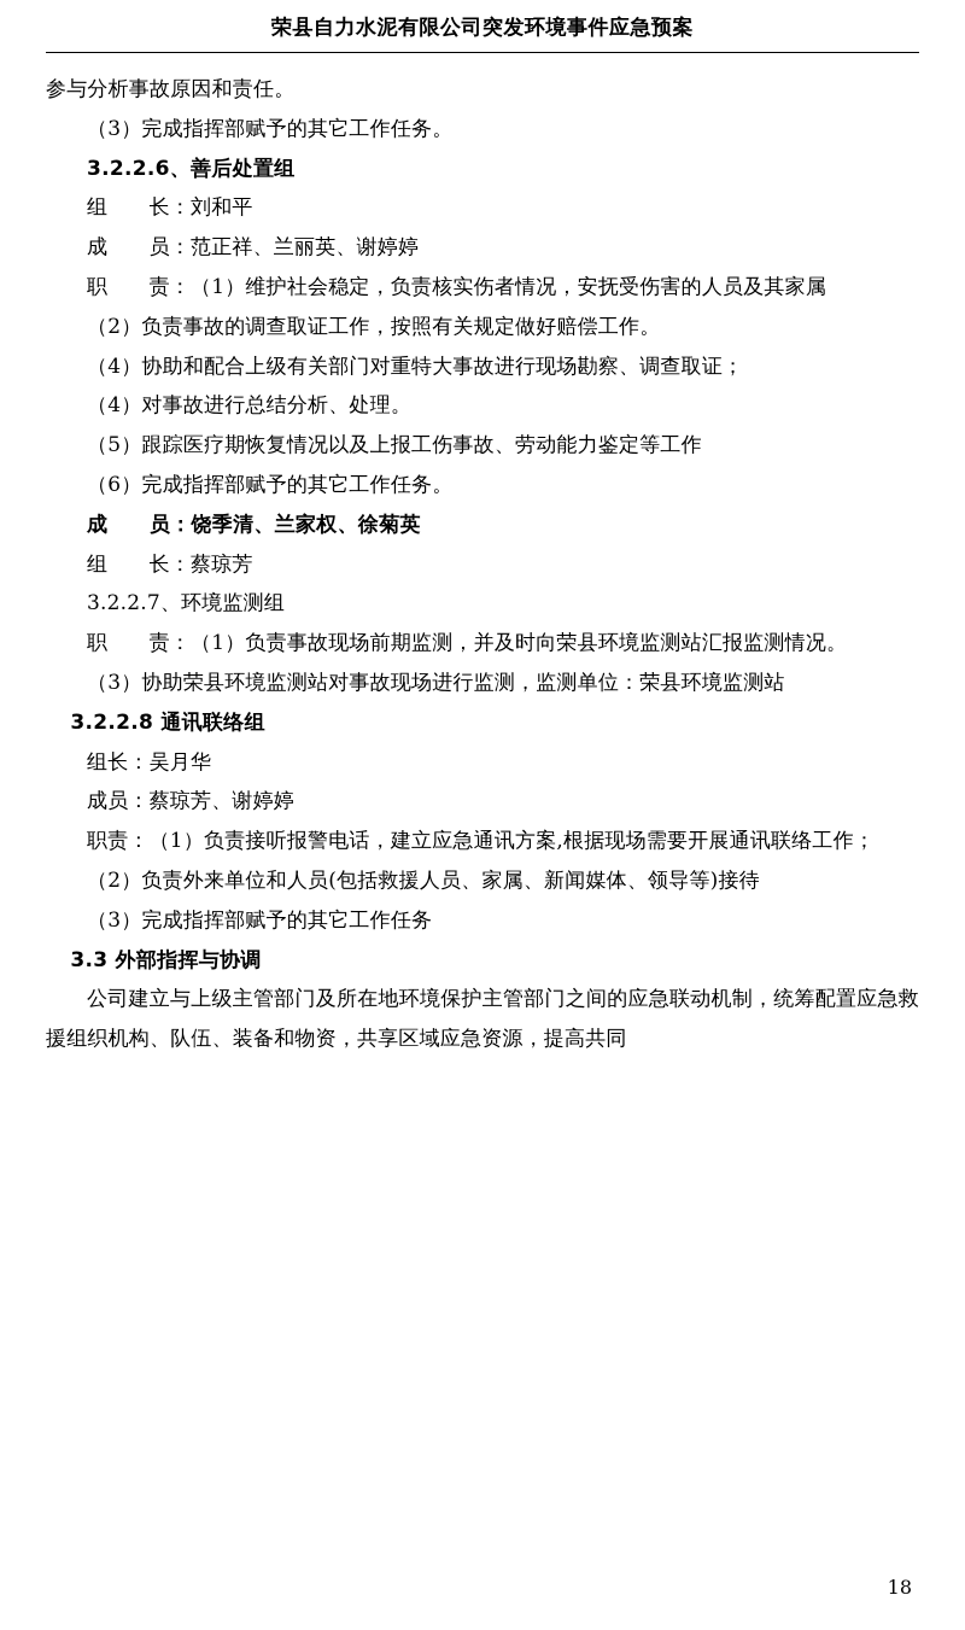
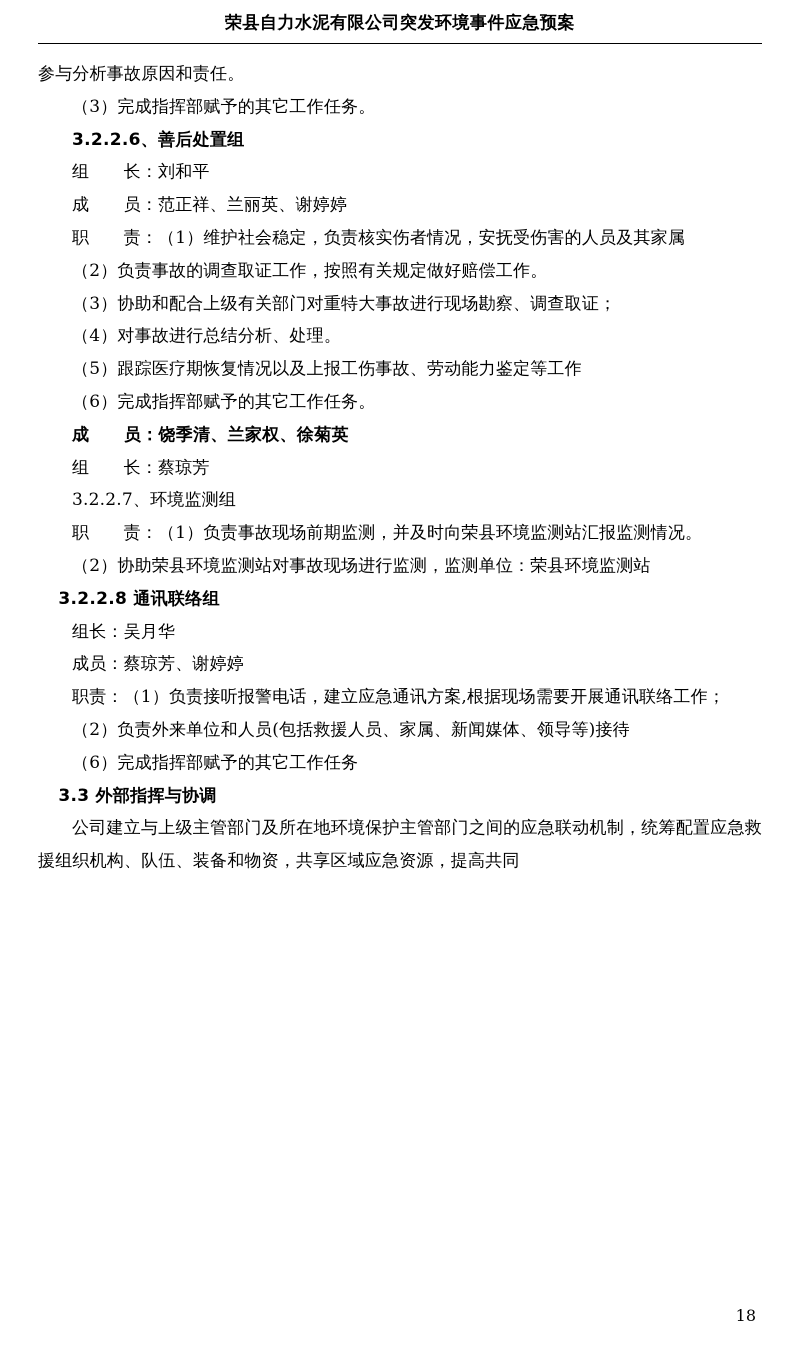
  荣县自力水泥有限公司突发环境事件应急预案
  参与分析事故原因和责任。
  （3）完成指挥部赋予的其它工作任务。
  3.2.2.6、善后处置组
  组 长：刘和平
  成 员：范正祥、兰丽英、谢婷婷
  职 责：（1）维护社会稳定，负责核实伤者情况，安抚受伤害的人员及其家属
  （2）负责事故的调查取证工作，按照有关规定做好赔偿工作。
- （4）协助和配合上级有关部门对重特大事故进行现场勘察、调查取证；
+ （3）协助和配合上级有关部门对重特大事故进行现场勘察、调查取证；
  （4）对事故进行总结分析、处理。
  （5）跟踪医疗期恢复情况以及上报工伤事故、劳动能力鉴定等工作
  （6）完成指挥部赋予的其它工作任务。
  成 员：饶季清、兰家权、徐菊英
  组 长：蔡琼芳
  3.2.2.7、环境监测组
  职 责：（1）负责事故现场前期监测，并及时向荣县环境监测站汇报监测情况。
- （3）协助荣县环境监测站对事故现场进行监测，监测单位：荣县环境监测站
+ （2）协助荣县环境监测站对事故现场进行监测，监测单位：荣县环境监测站
  3.2.2.8 通讯联络组
  组长：吴月华
  成员：蔡琼芳、谢婷婷
  职责：（1）负责接听报警电话，建立应急通讯方案,根据现场需要开展通讯联络工作；
  （2）负责外来单位和人员(包括救援人员、家属、新闻媒体、领导等)接待
- （3）完成指挥部赋予的其它工作任务
+ （6）完成指挥部赋予的其它工作任务
  3.3 外部指挥与协调
  公司建立与上级主管部门及所在地环境保护主管部门之间的应急联动机制，统筹配置应急救援组织机构、队伍、装备和物资，共享区域应急资源，提高共同
  18
